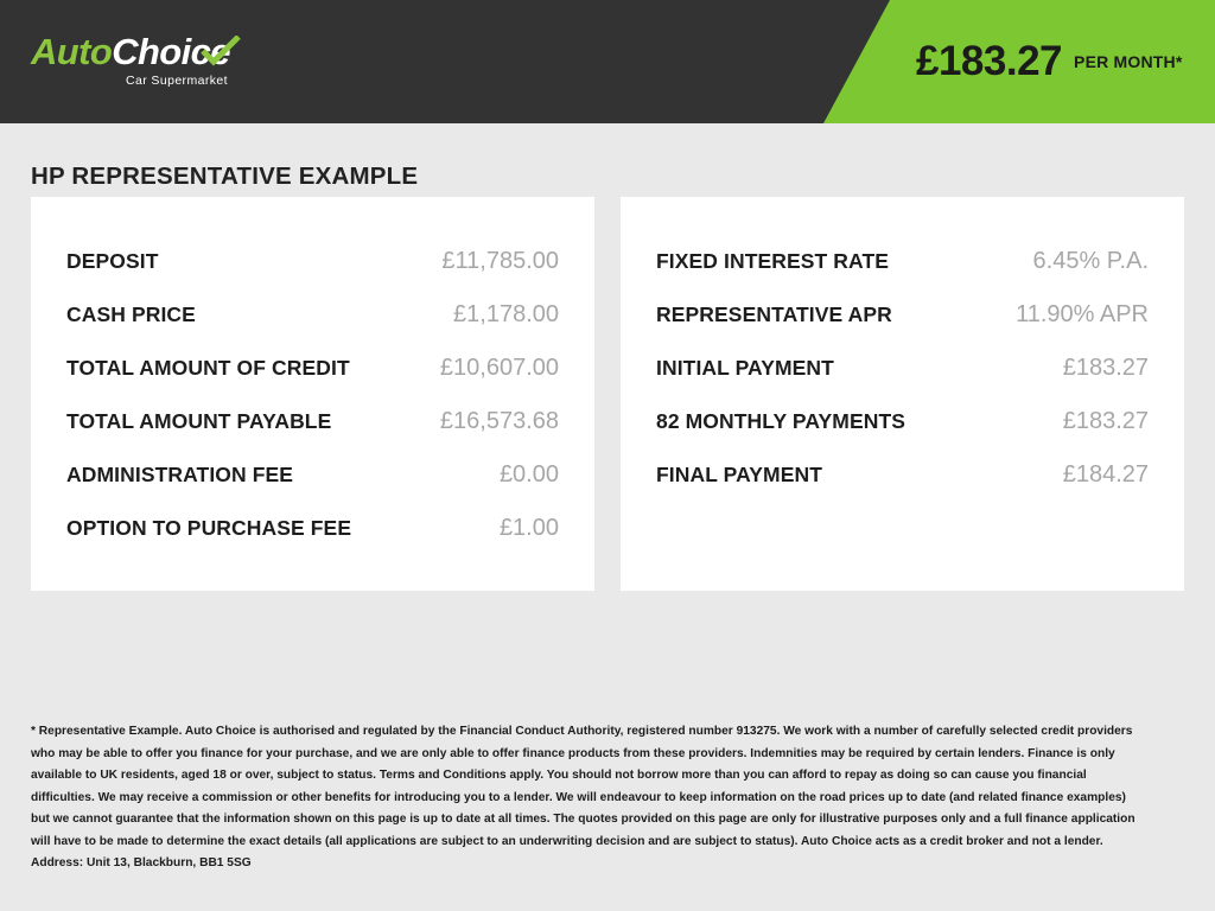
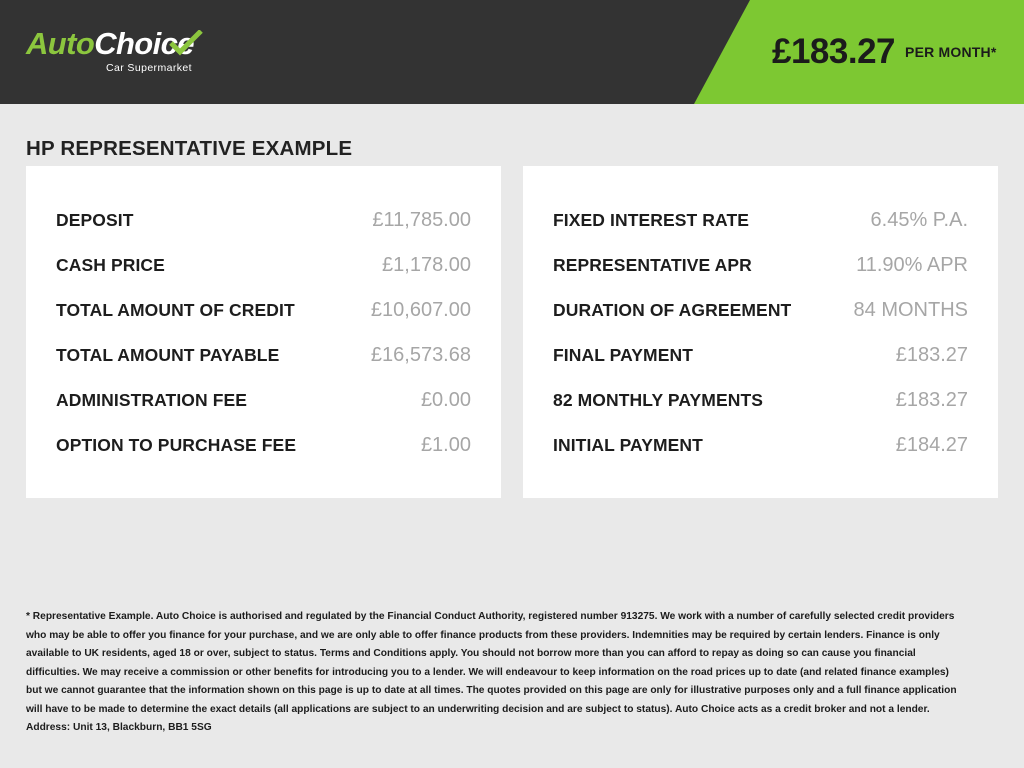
  AutoChoic
  Car Supermarket
  £183.27
  PER MONTH*
  HP REPRESENTATIVE EXAMPLE
  DEPOSIT
  £11,785.00
  CASH PRICE
  £1,178.00
  TOTAL AMOUNT OF CREDIT
  £10,607.00
  TOTAL AMOUNT PAYABLE
  £16,573.68
  ADMINISTRATION FEE
  £0.00
  OPTION TO PURCHASE FEE
  £1.00
  FIXED INTEREST RATE
  6.45% P.A.
  REPRESENTATIVE APR
  11.90% APR
+ DURATION OF AGREEMENT
+ 84 MONTHS
- INITIAL PAYMENT
+ FINAL PAYMENT
  £183.27
  82 MONTHLY PAYMENTS
  £183.27
- FINAL PAYMENT
+ INITIAL PAYMENT
  £184.27
  * Representative Example. Auto Choice is authorised and regulated by the Financial Conduct Authority, registered number 913275. We work with a number of carefully selected credit providers who may be able to offer you finance for your purchase, and we are only able to offer finance products from these providers. Indemnities may be required by certain lenders. Finance is only available to UK residents, aged 18 or over, subject to status. Terms and Conditions apply. You should not borrow more than you can afford to repay as doing so can cause you financial difficulties. We may receive a commission or other benefits for introducing you to a lender. We will endeavour to keep information on the road prices up to date (and related finance examples) but we cannot guarantee that the information shown on this page is up to date at all times. The quotes provided on this page are only for illustrative purposes only and a full finance application will have to be made to determine the exact details (all applications are subject to an underwriting decision and are subject to status). Auto Choice acts as a credit broker and not a lender. Address: Unit 13, Blackburn, BB1 5SG
